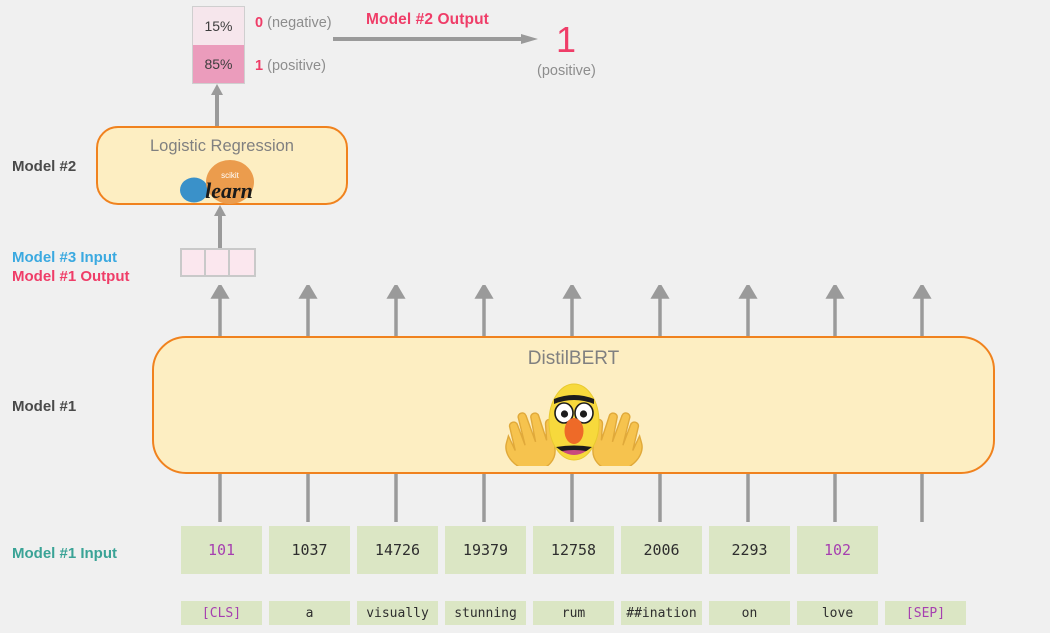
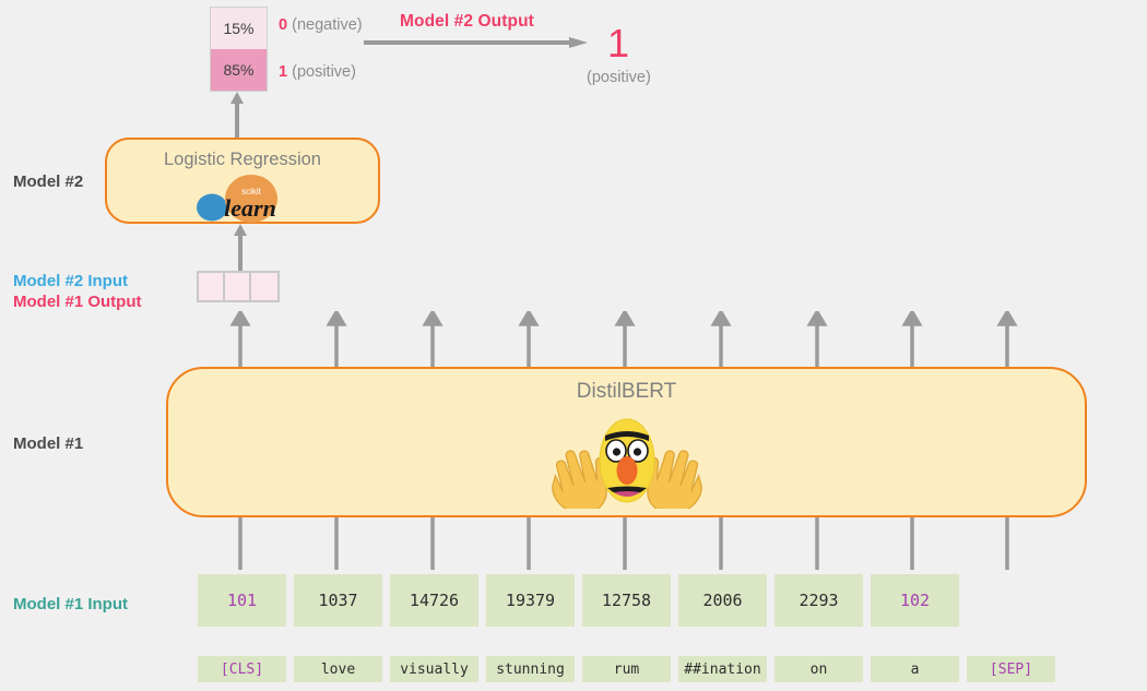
  15%
  85%
  0 (negative)
  1 (positive)
  Model #2 Output
  1
  (positive)
  Model #2
  Logistic Regression
  scikit
  learn
- Model #3 Input
+ Model #2 Input
  Model #1 Output
  Model #1
  DistilBERT
  Model #1 Input
  101
  1037
  14726
  19379
  12758
  2006
  2293
  102
  [CLS]
- a
+ love
  visually
  stunning
  rum
  ##ination
  on
- love
+ a
  [SEP]
